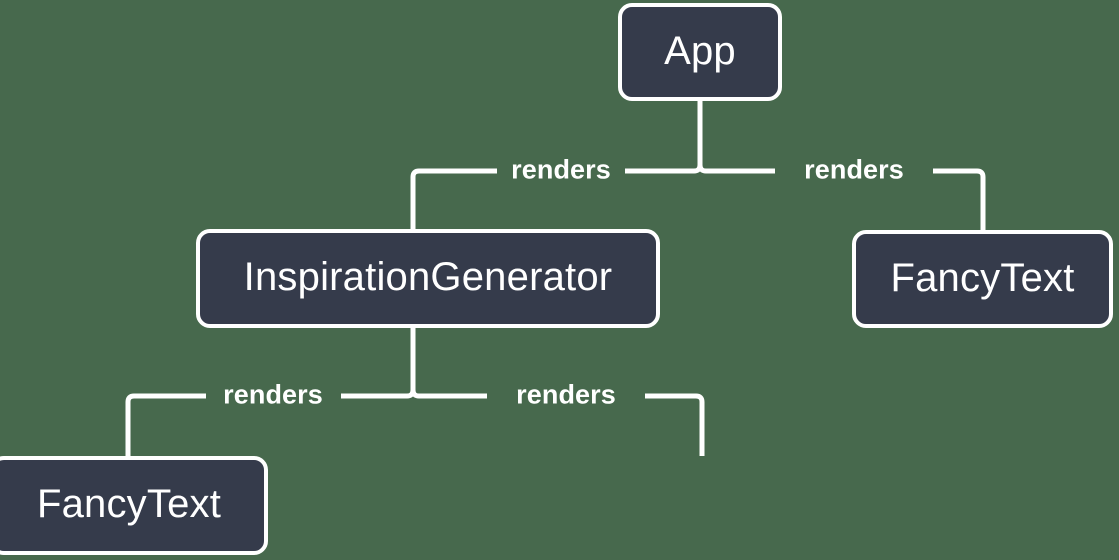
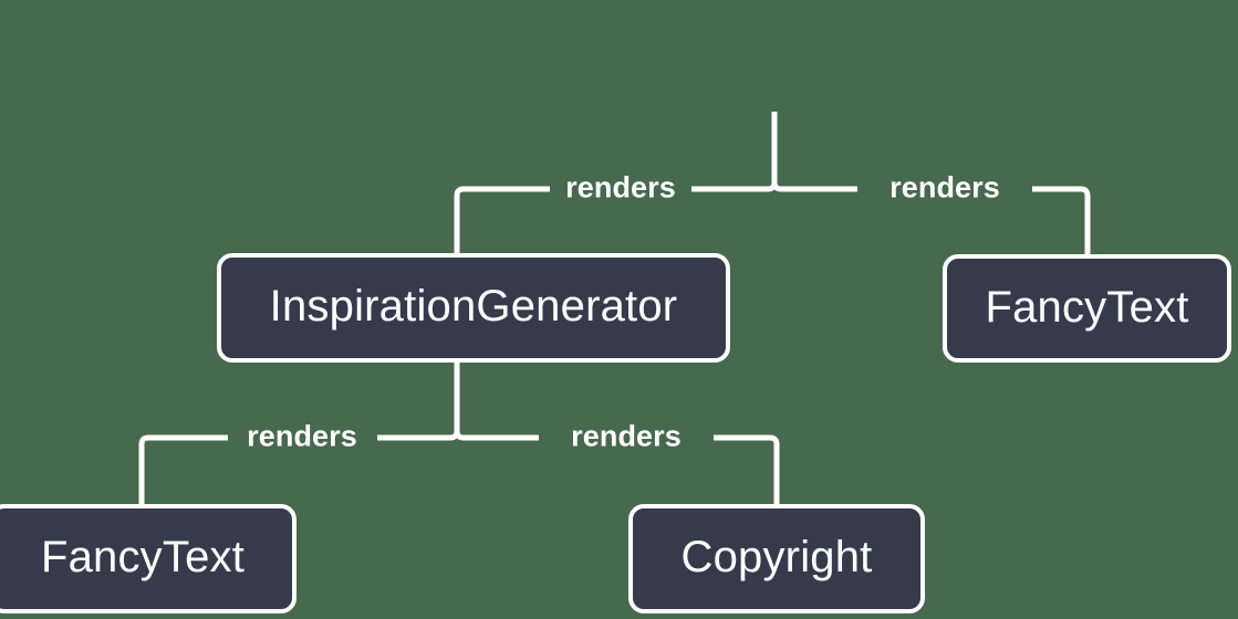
- App
  InspirationGenerator
  FancyText
  FancyText
+ Copyright
  renders
  renders
  renders
  renders
